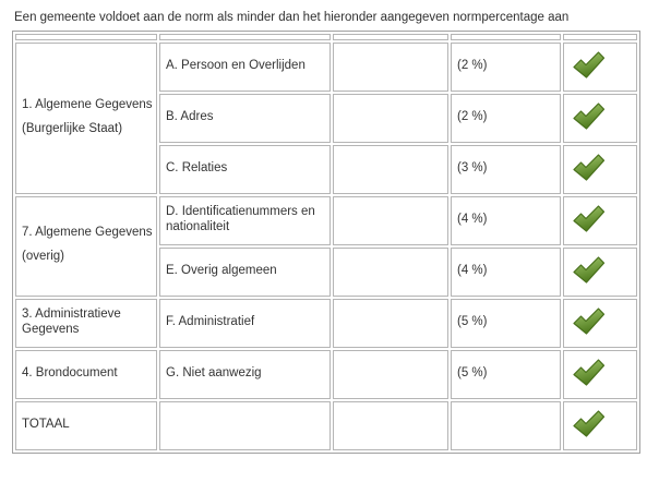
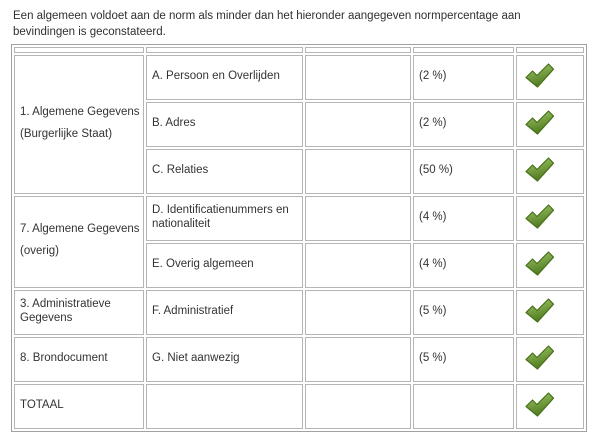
- Een gemeente voldoet aan de norm als minder dan het hieronder aangegeven normpercentage aan
+ Een algemeen voldoet aan de norm als minder dan het hieronder aangegeven normpercentage aan
+ bevindingen is geconstateerd.
  1. Algemene Gegevens (Burgerlijke Staat)	A. Persoon en Overlijden		(2 %)
  B. Adres		(2 %)
- C. Relaties		(3 %)
+ C. Relaties		(50 %)
  7. Algemene Gegevens (overig)	D. Identificatienummers en nationaliteit		(4 %)
  E. Overig algemeen		(4 %)
  3. Administratieve Gegevens	F. Administratief		(5 %)
- 4. Brondocument	G. Niet aanwezig		(5 %)
+ 8. Brondocument	G. Niet aanwezig		(5 %)
  TOTAAL
